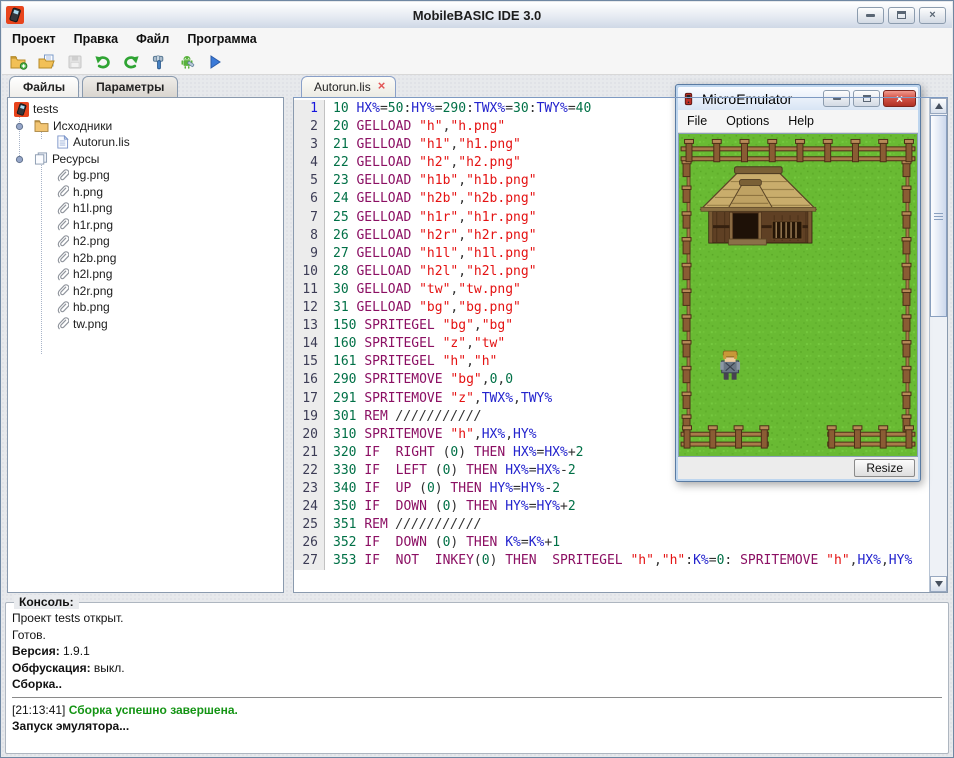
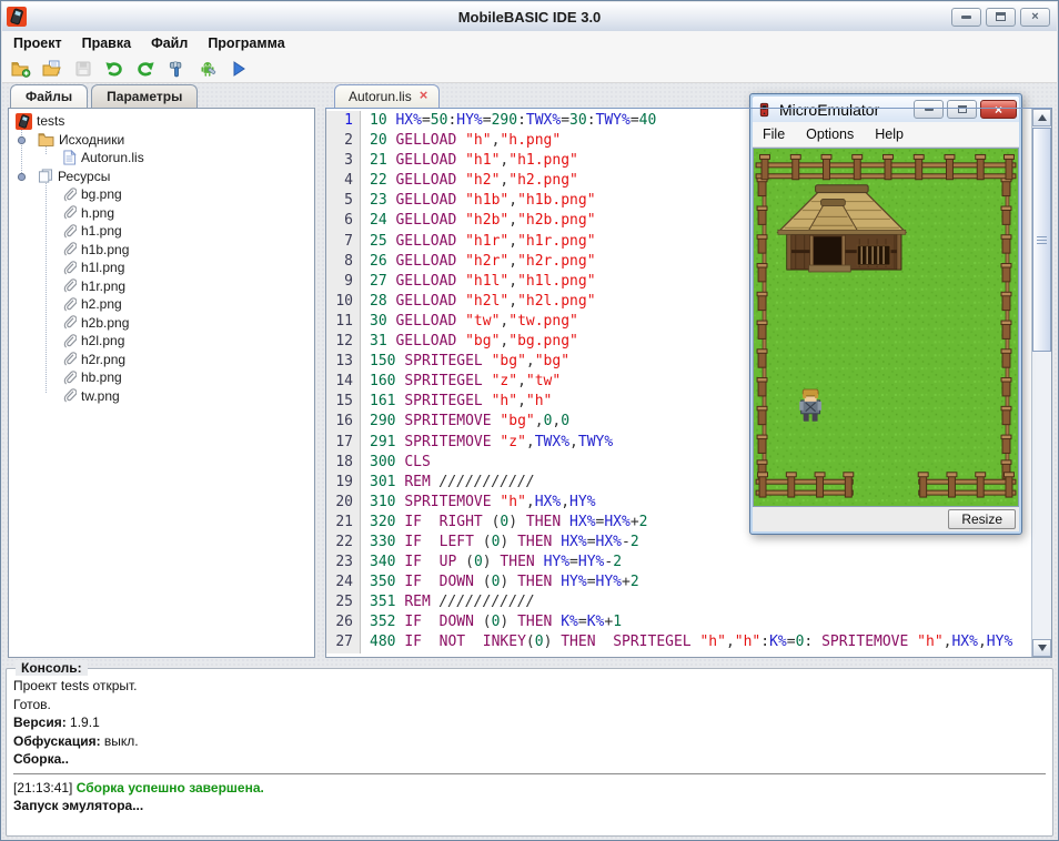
  MobileBASIC IDE 3.0
  ×
  Проект
  Правка
  Файл
  Программа
  Файлы
  Параметры
  tests
  Исходники
  Autorun.lis
  Ресурсы
  bg.png
  h.png
+ h1.png
+ h1b.png
  h1l.png
  h1r.png
  h2.png
  h2b.png
  h2l.png
  h2r.png
  hb.png
  tw.png
  Autorun.lis
  ×
  1
  10 HX%=50:HY%=290:TWX%=30:TWY%=40
  2
  20 GELLOAD "h","h.png"
  3
  21 GELLOAD "h1","h1.png"
  4
  22 GELLOAD "h2","h2.png"
  5
  23 GELLOAD "h1b","h1b.png"
  6
  24 GELLOAD "h2b","h2b.png"
  7
  25 GELLOAD "h1r","h1r.png"
  8
  26 GELLOAD "h2r","h2r.png"
  9
  27 GELLOAD "h1l","h1l.png"
  10
  28 GELLOAD "h2l","h2l.png"
  11
  30 GELLOAD "tw","tw.png"
  12
  31 GELLOAD "bg","bg.png"
  13
  150 SPRITEGEL "bg","bg"
  14
  160 SPRITEGEL "z","tw"
  15
  161 SPRITEGEL "h","h"
  16
  290 SPRITEMOVE "bg",0,0
  17
  291 SPRITEMOVE "z",TWX%,TWY%
+ 18
+ 300 CLS
  19
  301 REM ///////////
  20
  310 SPRITEMOVE "h",HX%,HY%
  21
  320 IF RIGHT (0) THEN HX%=HX%+2
  22
  330 IF LEFT (0) THEN HX%=HX%-2
  23
  340 IF UP (0) THEN HY%=HY%-2
  24
  350 IF DOWN (0) THEN HY%=HY%+2
  25
  351 REM ///////////
  26
  352 IF DOWN (0) THEN K%=K%+1
  27
- 353 IF NOT INKEY(0) THEN SPRITEGEL "h","h":K%=0: SPRITEMOVE "h",HX%,HY%
+ 480 IF NOT INKEY(0) THEN SPRITEGEL "h","h":K%=0: SPRITEMOVE "h",HX%,HY%
  Консоль:
  Проект tests открыт.
  Готов.
  Версия: 1.9.1
  Обфускация: выкл.
  Сборка..
  [21:13:41] Сборка успешно завершена.
  Запуск эмулятора...
  MicroEmulator
  ×
  File
  Options
  Help
  Resize
